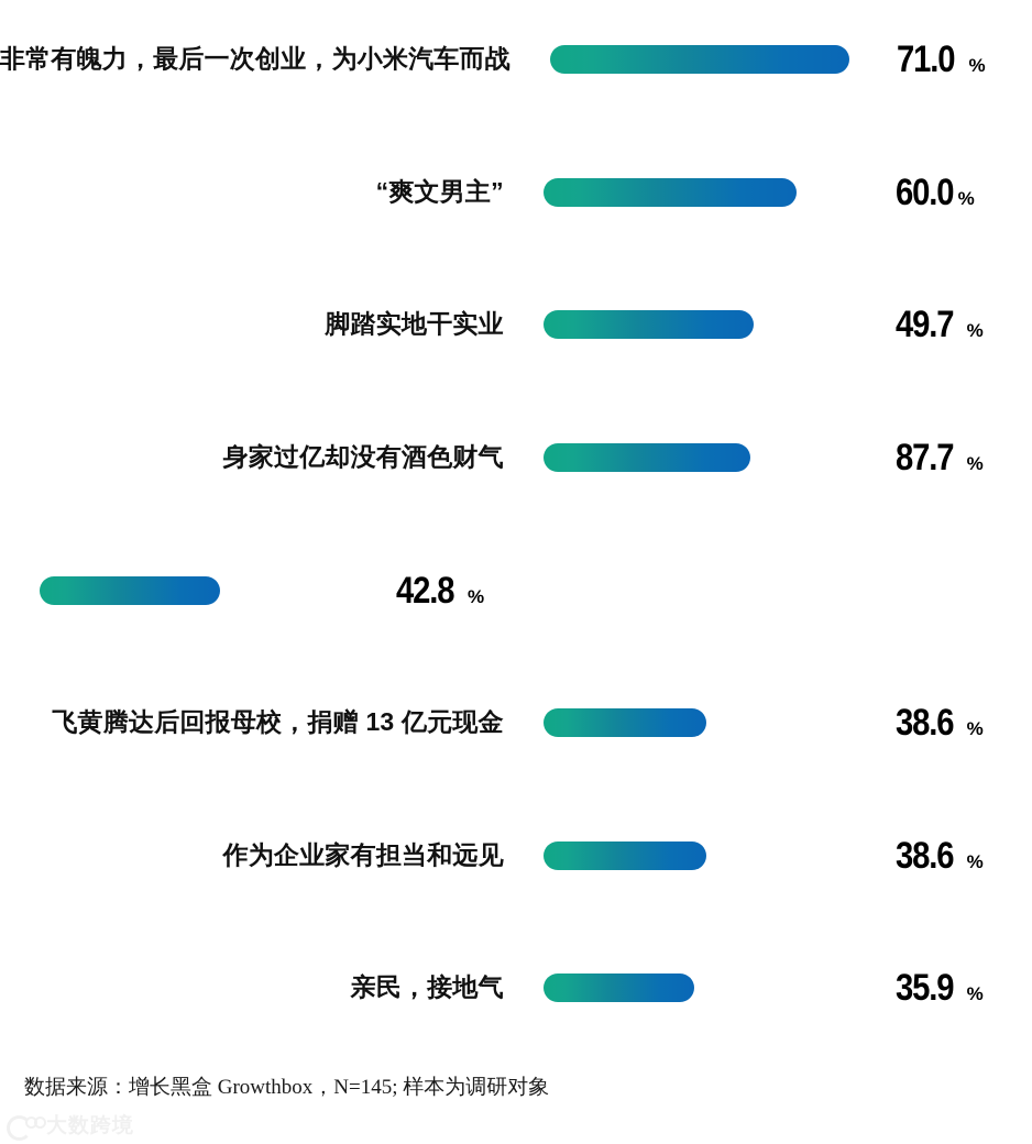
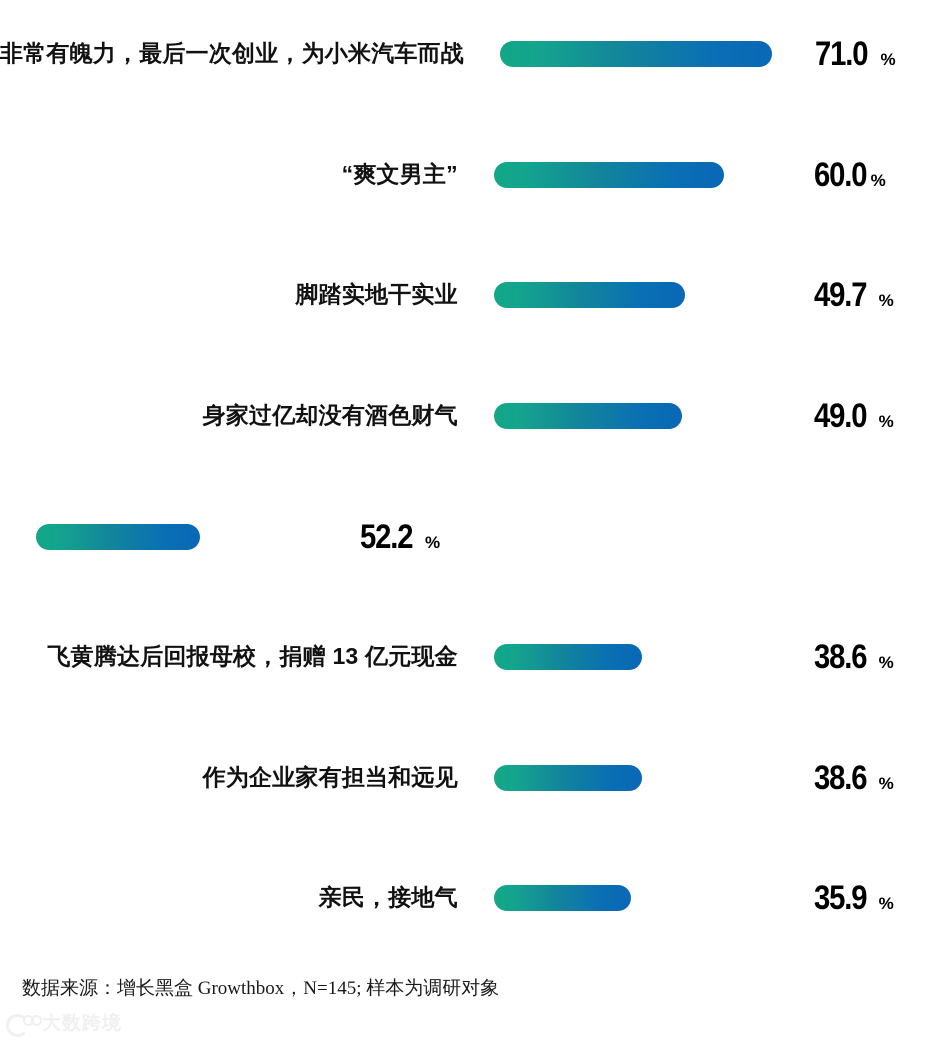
  非常有魄力，最后一次创业，为小米汽车而战
  71.0
  %
  “爽文男主”
  60.0
  %
  脚踏实地干实业
  49.7
  %
  身家过亿却没有酒色财气
- 87.7
+ 49.0
  %
- 42.8
+ 52.2
  %
  飞黄腾达后回报母校，捐赠 13 亿元现金
  38.6
  %
  作为企业家有担当和远见
  38.6
  %
  亲民，接地气
  35.9
  %
  数据来源：增长黑盒 Growthbox，N=145; 样本为调研对象
